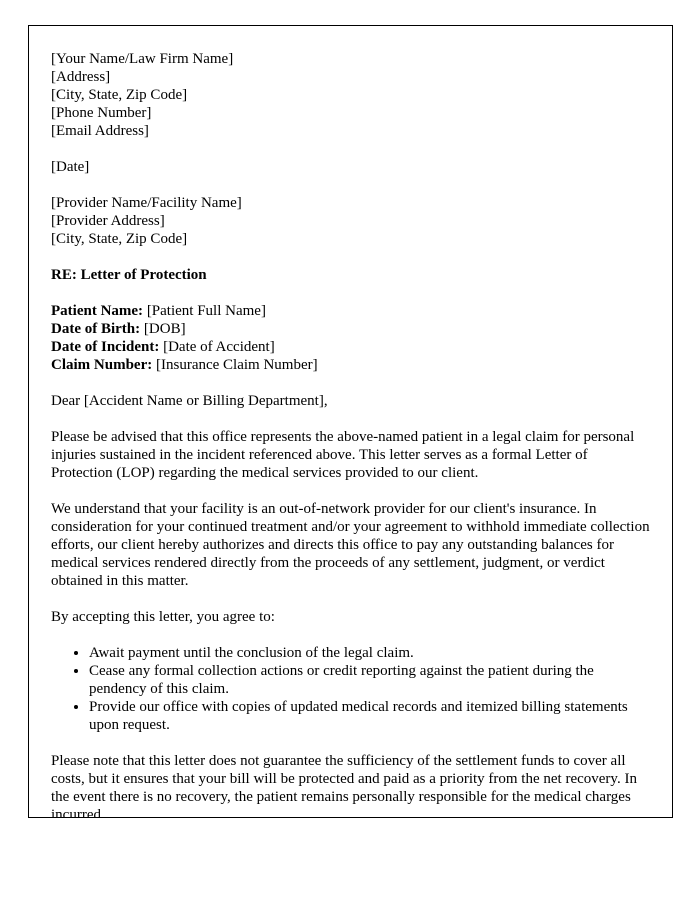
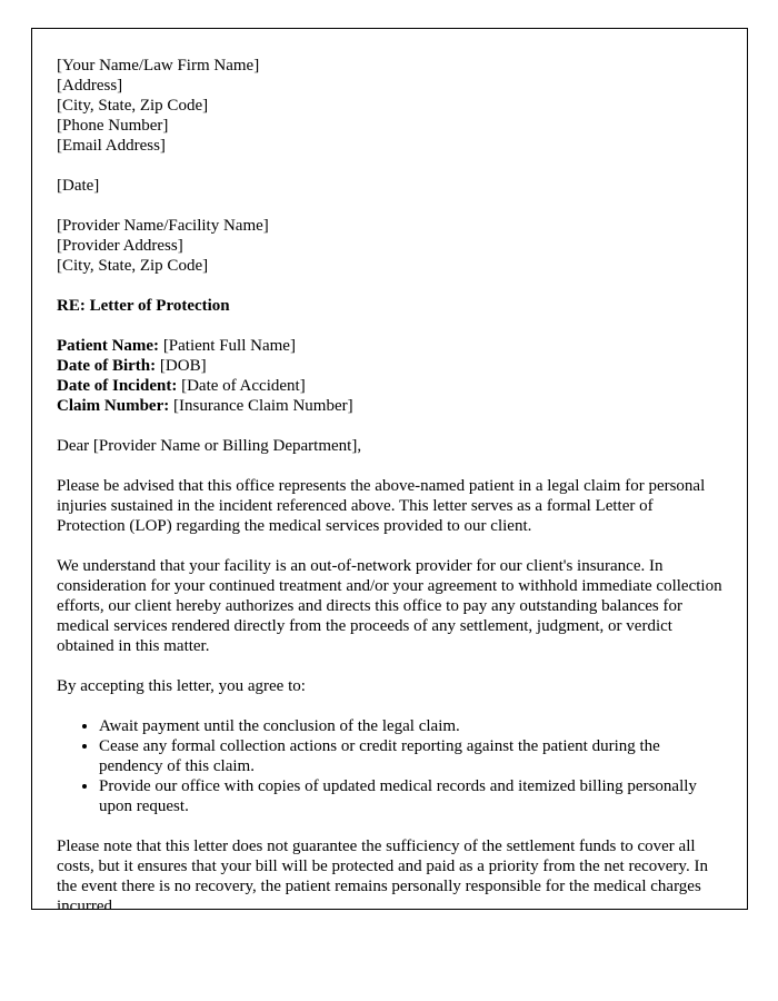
  [Your Name/Law Firm Name]
  [Address]
  [City, State, Zip Code]
  [Phone Number]
  [Email Address]
  [Date]
  [Provider Name/Facility Name]
  [Provider Address]
  [City, State, Zip Code]
  RE: Letter of Protection
  Patient Name: [Patient Full Name]
  Date of Birth: [DOB]
  Date of Incident: [Date of Accident]
  Claim Number: [Insurance Claim Number]
- Dear [Accident Name or Billing Department],
+ Dear [Provider Name or Billing Department],
  Please be advised that this office represents the above-named patient in a legal claim for personal injuries sustained in the incident referenced above. This letter serves as a formal Letter of Protection (LOP) regarding the medical services provided to our client.
  We understand that your facility is an out-of-network provider for our client's insurance. In consideration for your continued treatment and/or your agreement to withhold immediate collection efforts, our client hereby authorizes and directs this office to pay any outstanding balances for medical services rendered directly from the proceeds of any settlement, judgment, or verdict obtained in this matter.
  By accepting this letter, you agree to:
  Await payment until the conclusion of the legal claim.
  Cease any formal collection actions or credit reporting against the patient during the pendency of this claim.
- Provide our office with copies of updated medical records and itemized billing statements upon request.
+ Provide our office with copies of updated medical records and itemized billing personally upon request.
  Please note that this letter does not guarantee the sufficiency of the settlement funds to cover all costs, but it ensures that your bill will be protected and paid as a priority from the net recovery. In the event there is no recovery, the patient remains personally responsible for the medical charges incurred.
